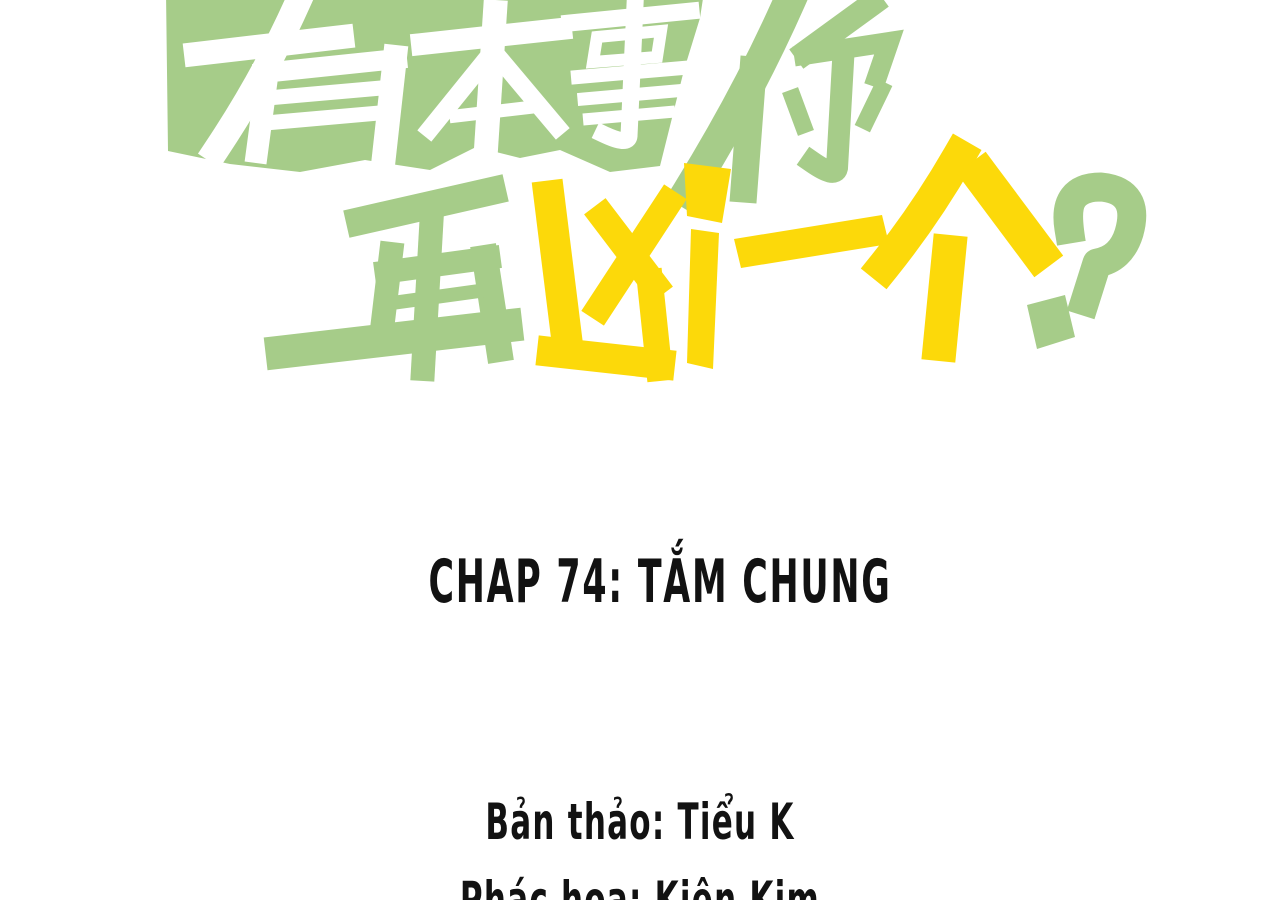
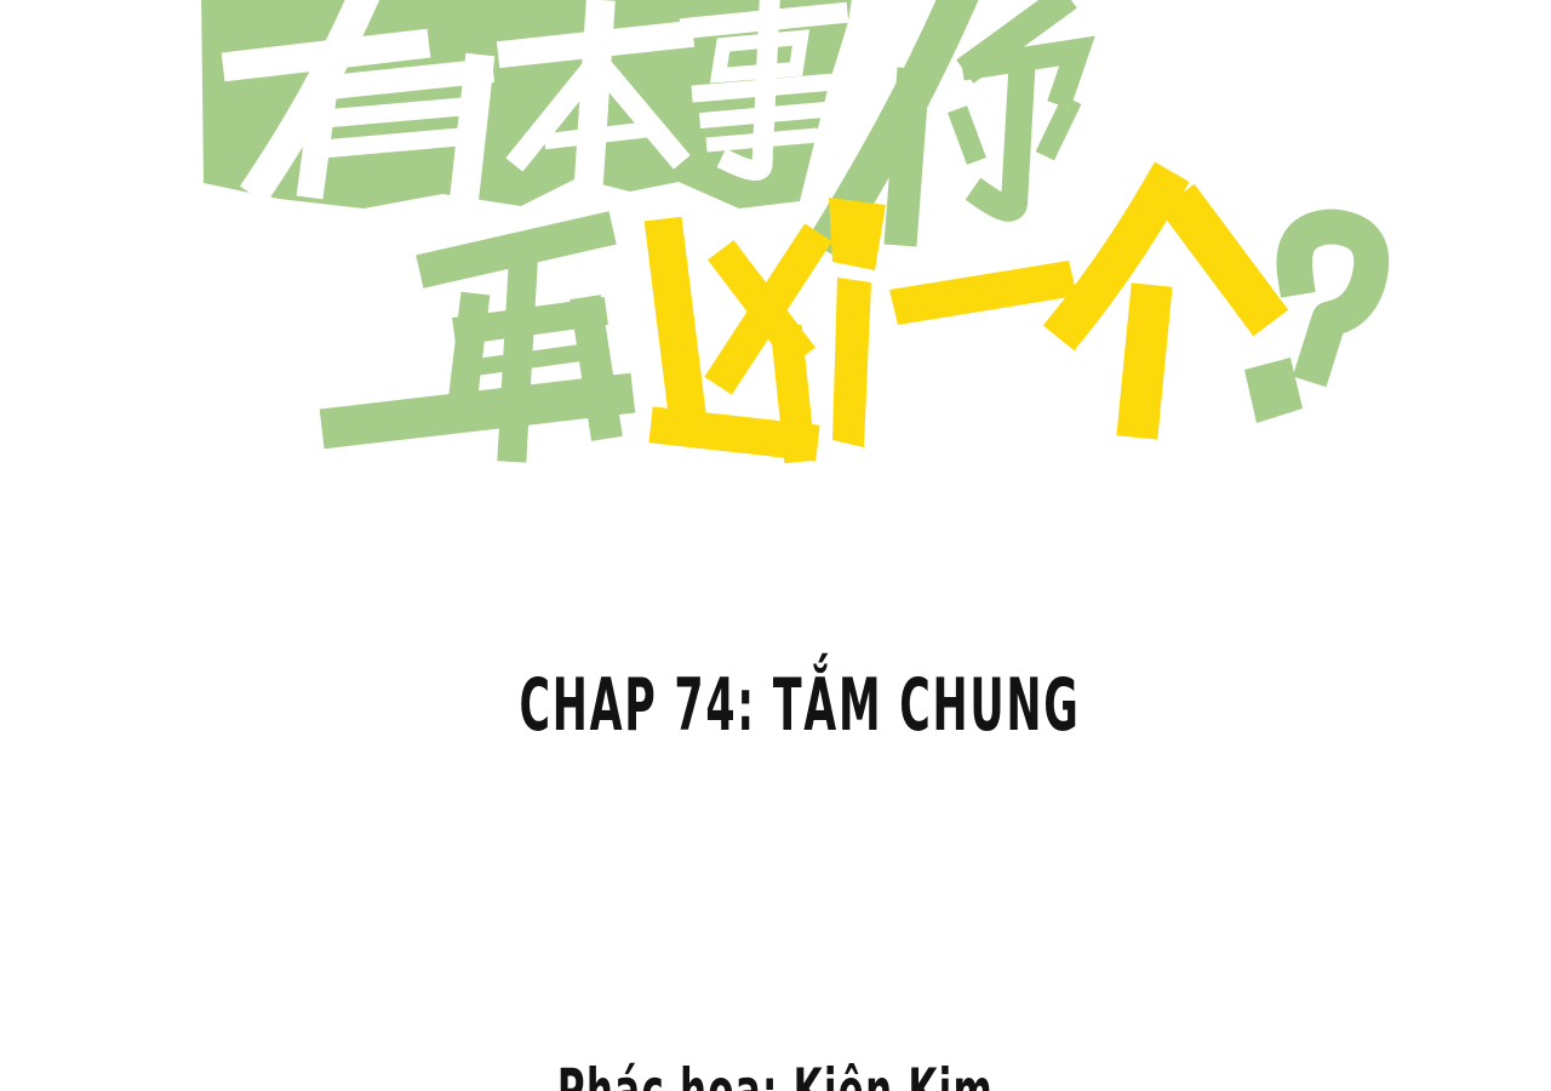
  CHAP 74: TẮM CHUNG
- Bản thảo: Tiểu K
